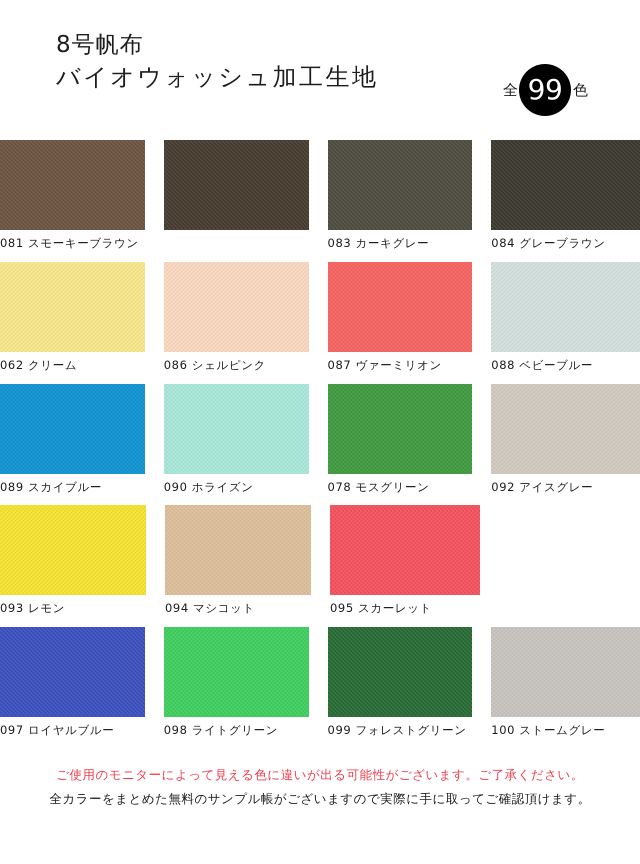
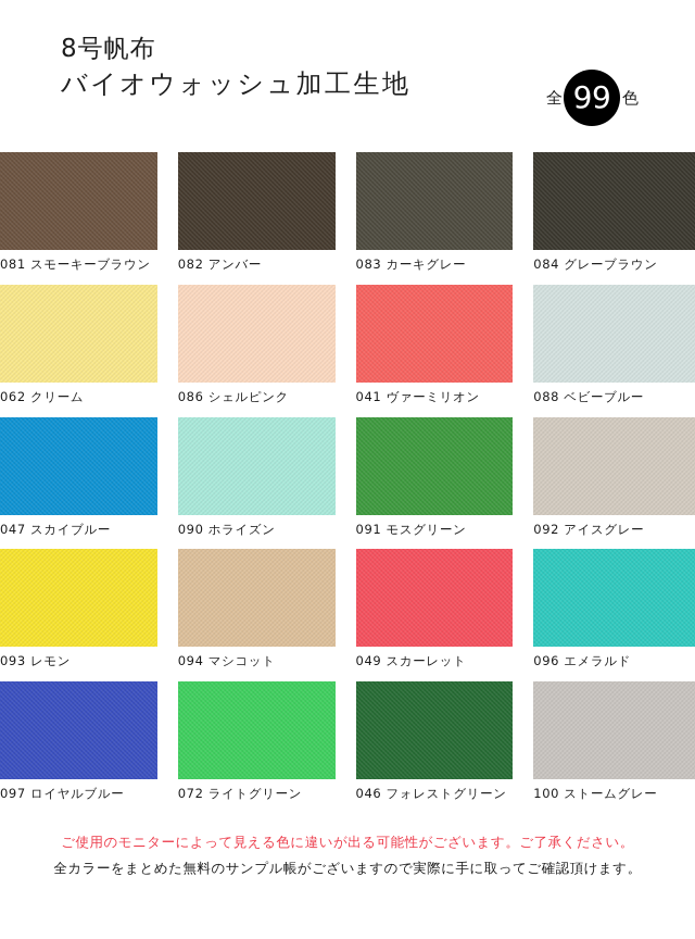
  8号帆布
  バイオウォッシュ加工生地
  全
  99
  色
  081 スモーキーブラウン
+ 082 アンバー
  083 カーキグレー
  084 グレーブラウン
  062 クリーム
  086 シェルピンク
- 087 ヴァーミリオン
+ 041 ヴァーミリオン
  088 ベビーブルー
- 089 スカイブルー
+ 047 スカイブルー
  090 ホライズン
- 078 モスグリーン
+ 091 モスグリーン
  092 アイスグレー
  093 レモン
  094 マシコット
- 095 スカーレット
+ 049 スカーレット
+ 096 エメラルド
  097 ロイヤルブルー
- 098 ライトグリーン
+ 072 ライトグリーン
- 099 フォレストグリーン
+ 046 フォレストグリーン
  100 ストームグレー
  ご使用のモニターによって見える色に違いが出る可能性がございます。ご了承ください。
  全カラーをまとめた無料のサンプル帳がございますので実際に手に取ってご確認頂けます。
